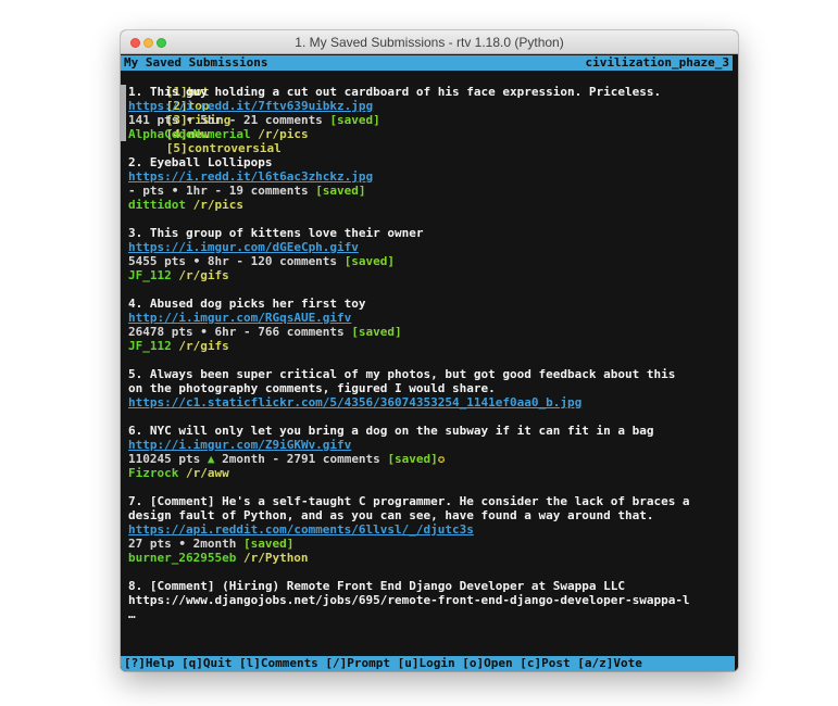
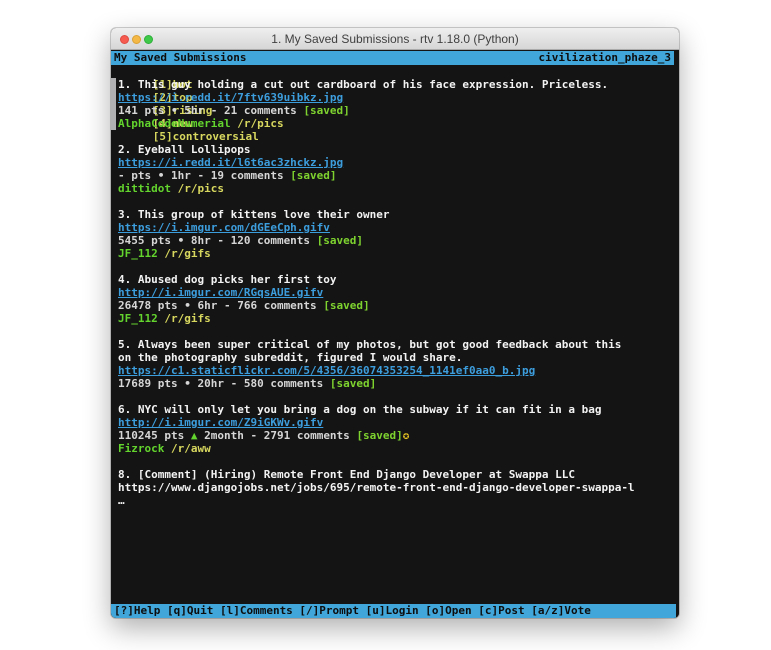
  1. My Saved Submissions - rtv 1.18.0 (Python)
  My Saved Submissions
  civilization_phaze_3
  [1]hot [2]top [3]rising [4]new [5]controversial
  1. This guy holding a cut out cardboard of his face expression. Priceless.
  https://i.redd.it/7ftv639uibkz.jpg
  141 pts • 5hr - 21 comments [saved]
  AlphaCodeNumerial /r/pics
  2. Eyeball Lollipops
  https://i.redd.it/l6t6ac3zhckz.jpg
  - pts • 1hr - 19 comments [saved]
  dittidot /r/pics
  3. This group of kittens love their owner
  https://i.imgur.com/dGEeCph.gifv
  5455 pts • 8hr - 120 comments [saved]
  JF_112 /r/gifs
  4. Abused dog picks her first toy
  http://i.imgur.com/RGqsAUE.gifv
  26478 pts • 6hr - 766 comments [saved]
  JF_112 /r/gifs
- 5. Always been super critical of my photos, but got good feedback about this on the photography comments, figured I would share.
+ 5. Always been super critical of my photos, but got good feedback about this on the photography subreddit, figured I would share.
  https://c1.staticflickr.com/5/4356/36074353254_1141ef0aa0_b.jpg
+ 17689 pts • 20hr - 580 comments [saved]
  6. NYC will only let you bring a dog on the subway if it can fit in a bag
  http://i.imgur.com/Z9iGKWv.gifv
  110245 pts ▲ 2month - 2791 comments [saved]✪
  Fizrock /r/aww
- 7. [Comment] He's a self-taught C programmer. He consider the lack of braces a design fault of Python, and as you can see, have found a way around that.
- https://api.reddit.com/comments/6llvsl/_/djutc3s
- 27 pts • 2month [saved]
- burner_262955eb /r/Python
  8. [Comment] (Hiring) Remote Front End Django Developer at Swappa LLC
  https://www.djangojobs.net/jobs/695/remote-front-end-django-developer-swappa-l
  …
  [?]Help [q]Quit [l]Comments [/]Prompt [u]Login [o]Open [c]Post [a/z]Vote
